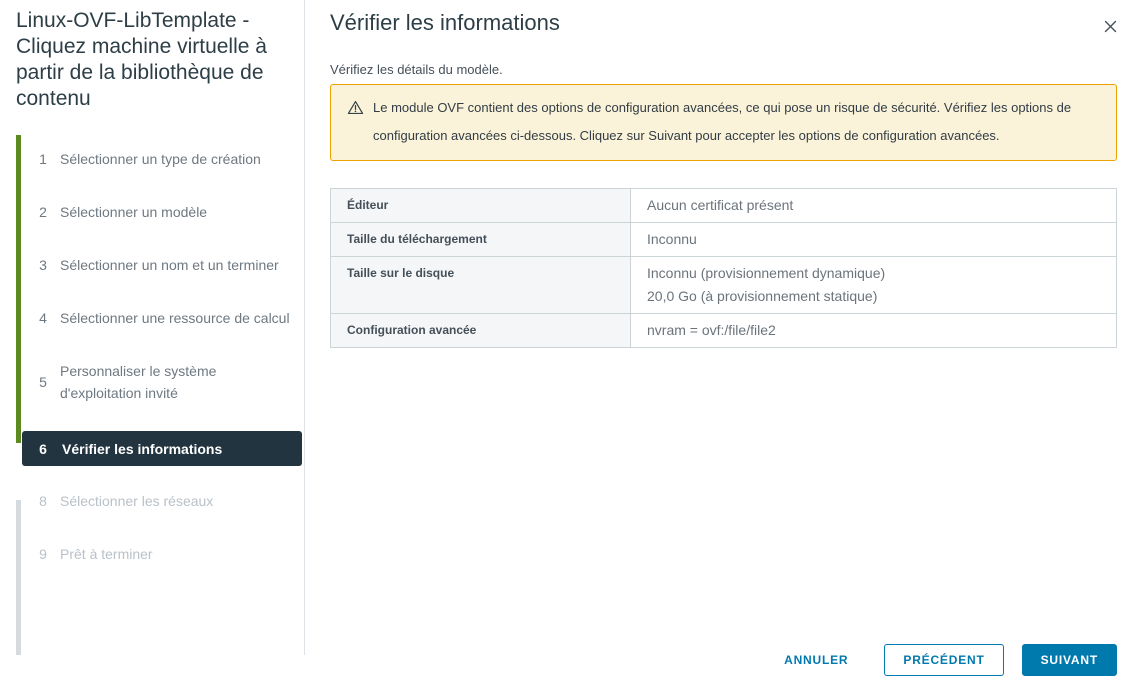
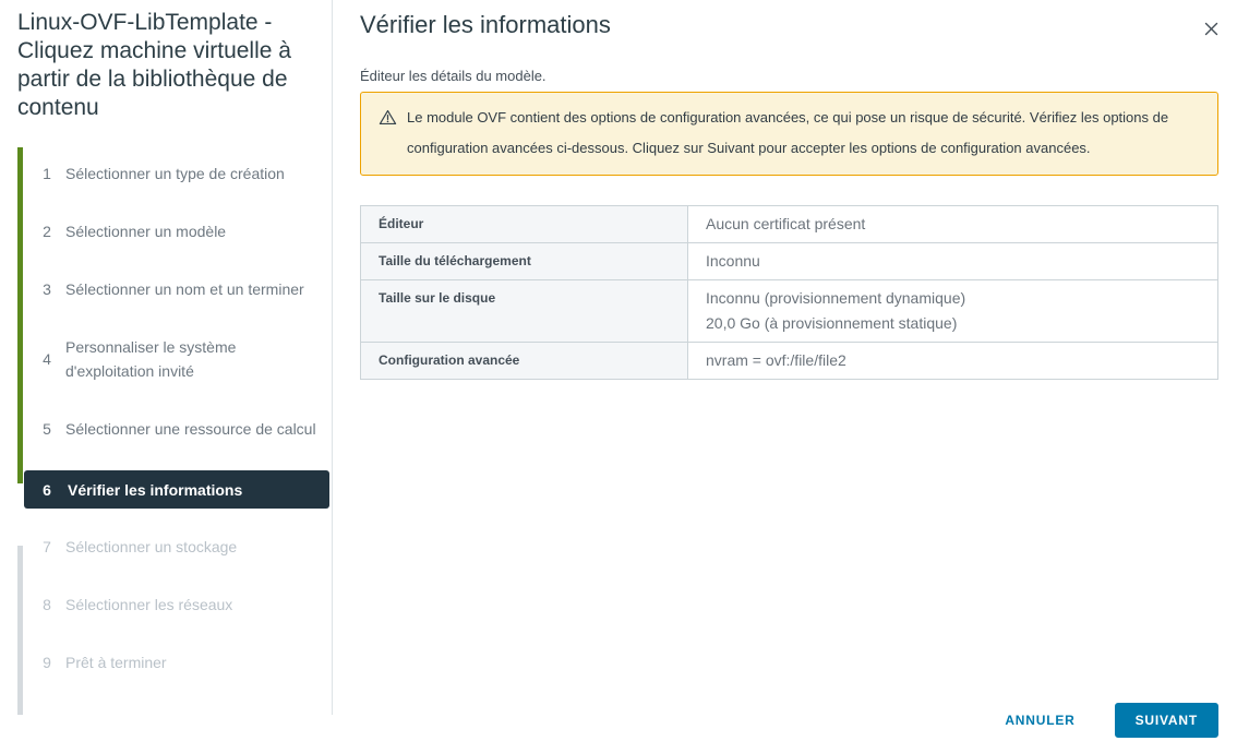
  Linux-OVF-LibTemplate - Cliquez machine virtuelle à partir de la bibliothèque de contenu
  1
  Sélectionner un type de création
  2
  Sélectionner un modèle
  3
  Sélectionner un nom et un terminer
  4
- Sélectionner une ressource de calcul
+ Personnaliser le système d'exploitation invité
  5
- Personnaliser le système d'exploitation invité
+ Sélectionner une ressource de calcul
  6
  Vérifier les informations
+ 7
+ Sélectionner un stockage
  8
  Sélectionner les réseaux
  9
  Prêt à terminer
  Vérifier les informations
- Vérifiez les détails du modèle.
+ Éditeur les détails du modèle.
  Le module OVF contient des options de configuration avancées, ce qui pose un risque de sécurité. Vérifiez les options de configuration avancées ci-dessous. Cliquez sur Suivant pour accepter les options de configuration avancées.
  Éditeur	Aucun certificat présent
  Taille du téléchargement	Inconnu
  Taille sur le disque	Inconnu (provisionnement dynamique) 20,0 Go (à provisionnement statique)
  Configuration avancée	nvram = ovf:/file/file2
  ANNULER
- PRÉCÉDENT
  SUIVANT
